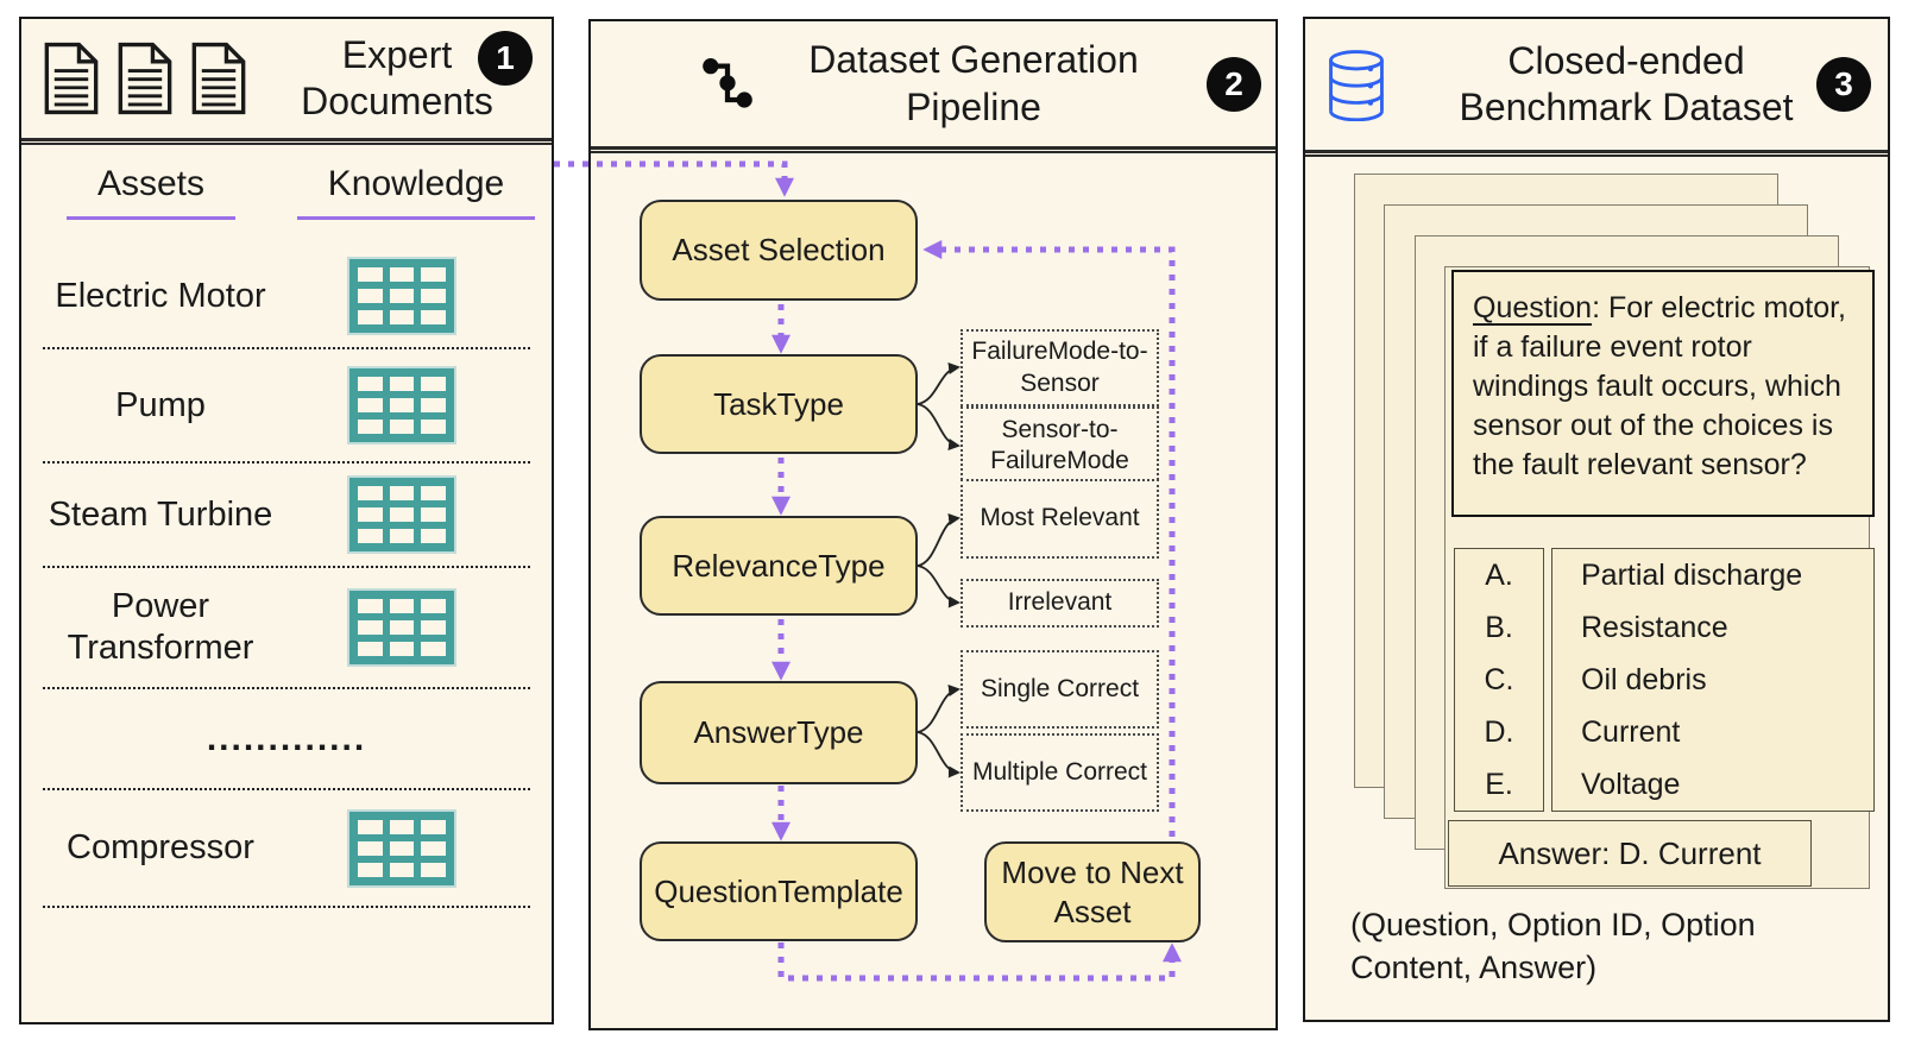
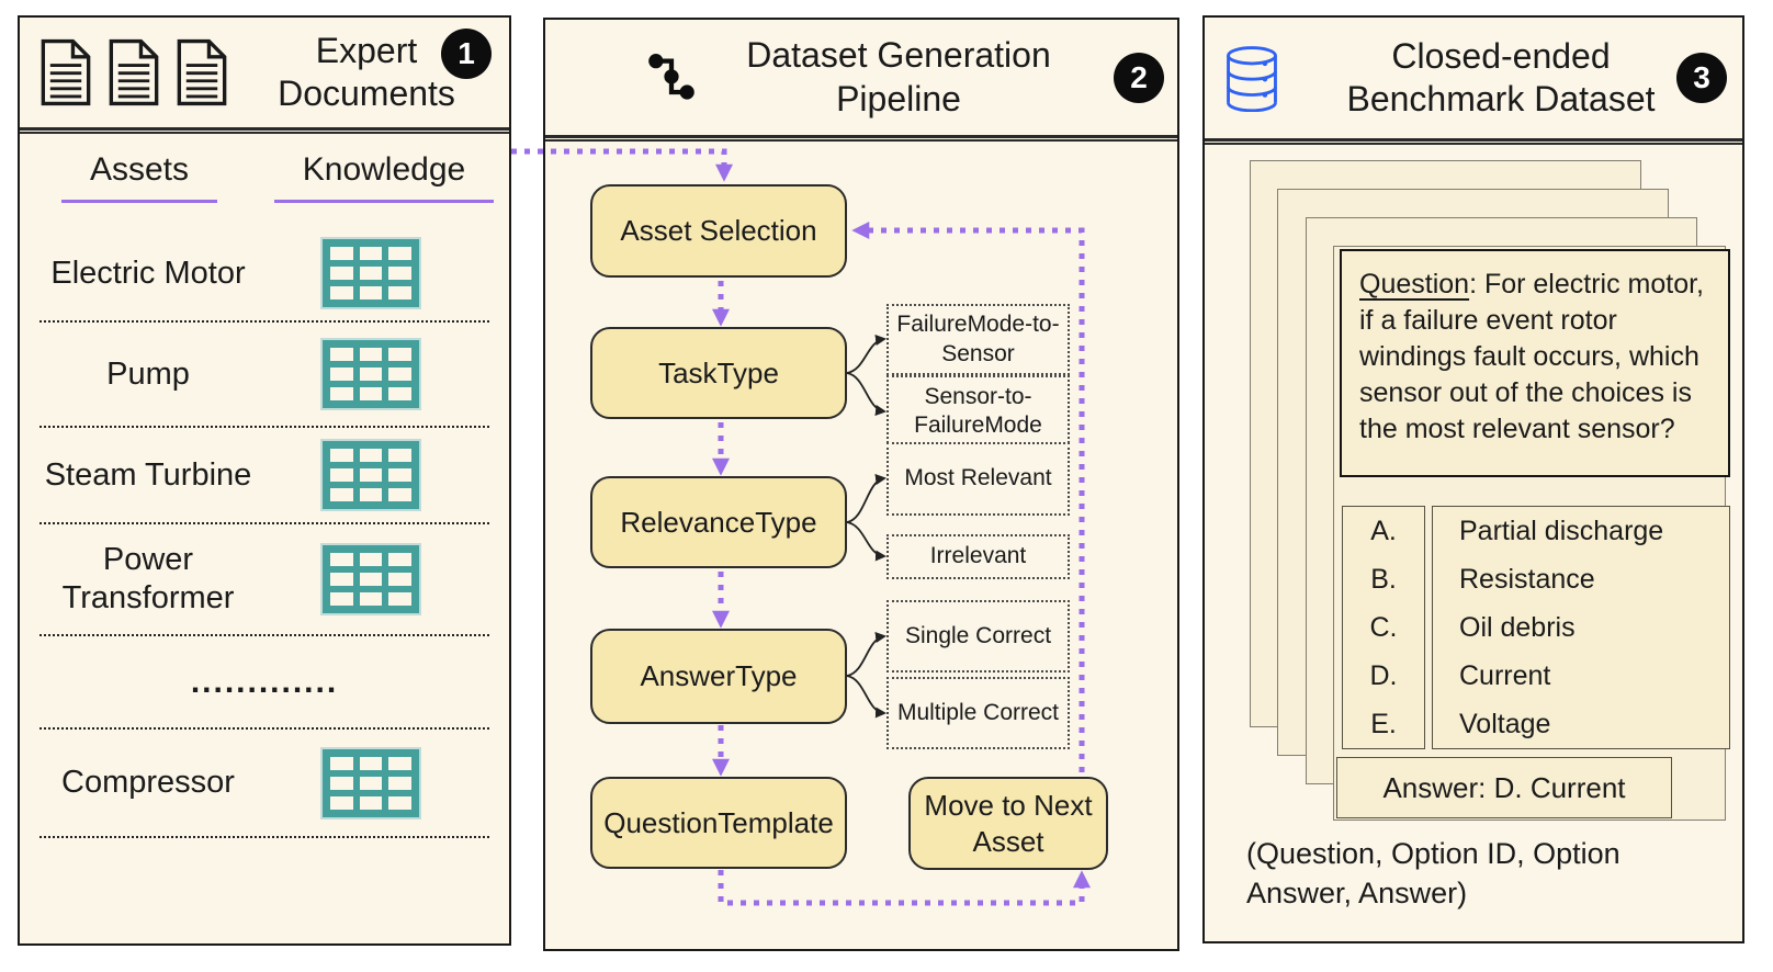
  Expert Documents
  1
  Assets
  Knowledge
  Electric Motor
  Pump
  Steam Turbine
  Power Transformer
  .............
  Compressor
  Dataset Generation Pipeline
  2
  Asset Selection
  TaskType
  RelevanceType
  AnswerType
  QuestionTemplate
  Move to Next Asset
  FailureMode-to-Sensor
  Sensor-to-FailureMode
  Most Relevant
  Irrelevant
  Single Correct
  Multiple Correct
  Closed-ended Benchmark Dataset
  3
- Question: For electric motor, if a failure event rotor windings fault occurs, which sensor out of the choices is the fault relevant sensor?
+ Question: For electric motor, if a failure event rotor windings fault occurs, which sensor out of the choices is the most relevant sensor?
  A.
  B.
  C.
  D.
  E.
  Partial discharge
  Resistance
  Oil debris
  Current
  Voltage
  Answer: D. Current
- (Question, Option ID, Option Content, Answer)
+ (Question, Option ID, Option Answer, Answer)
